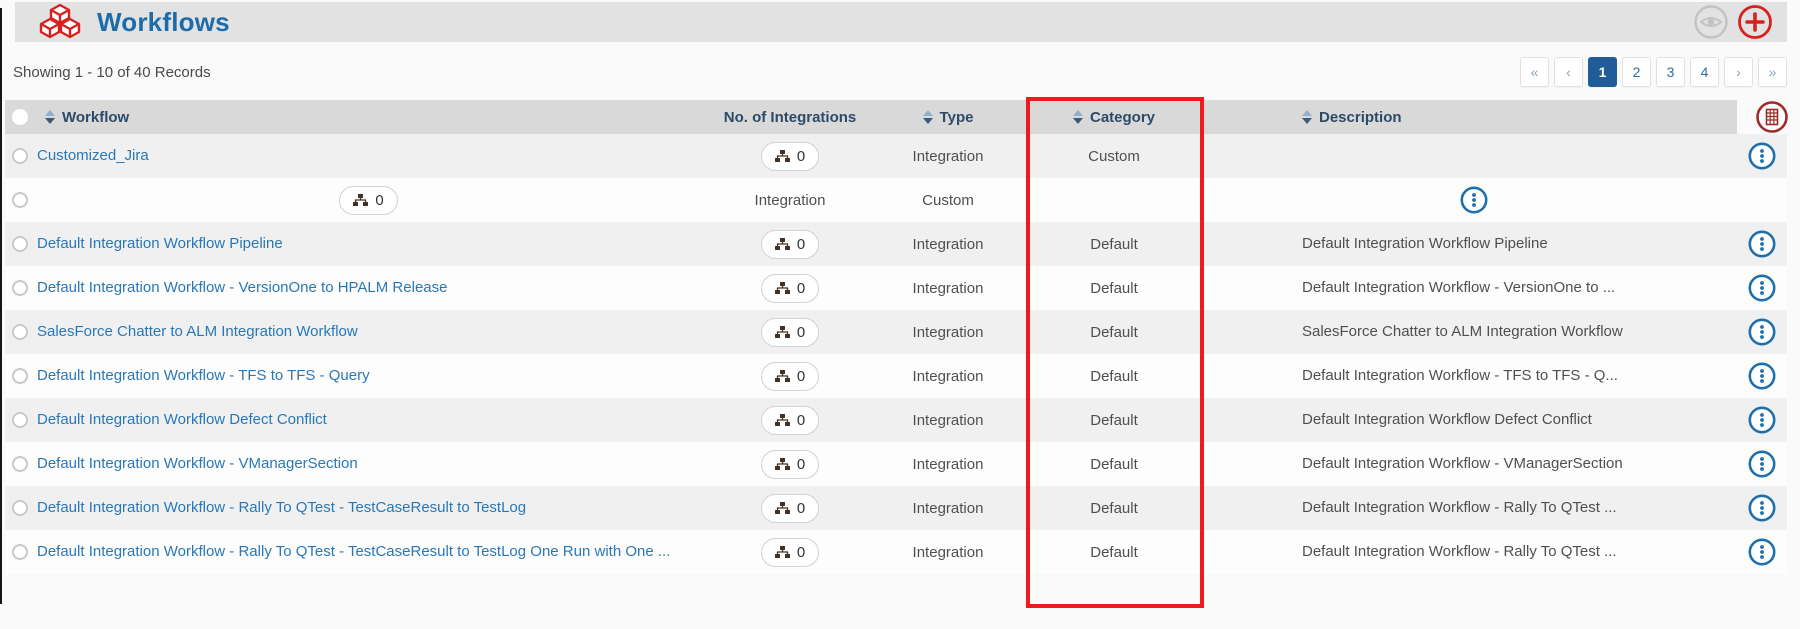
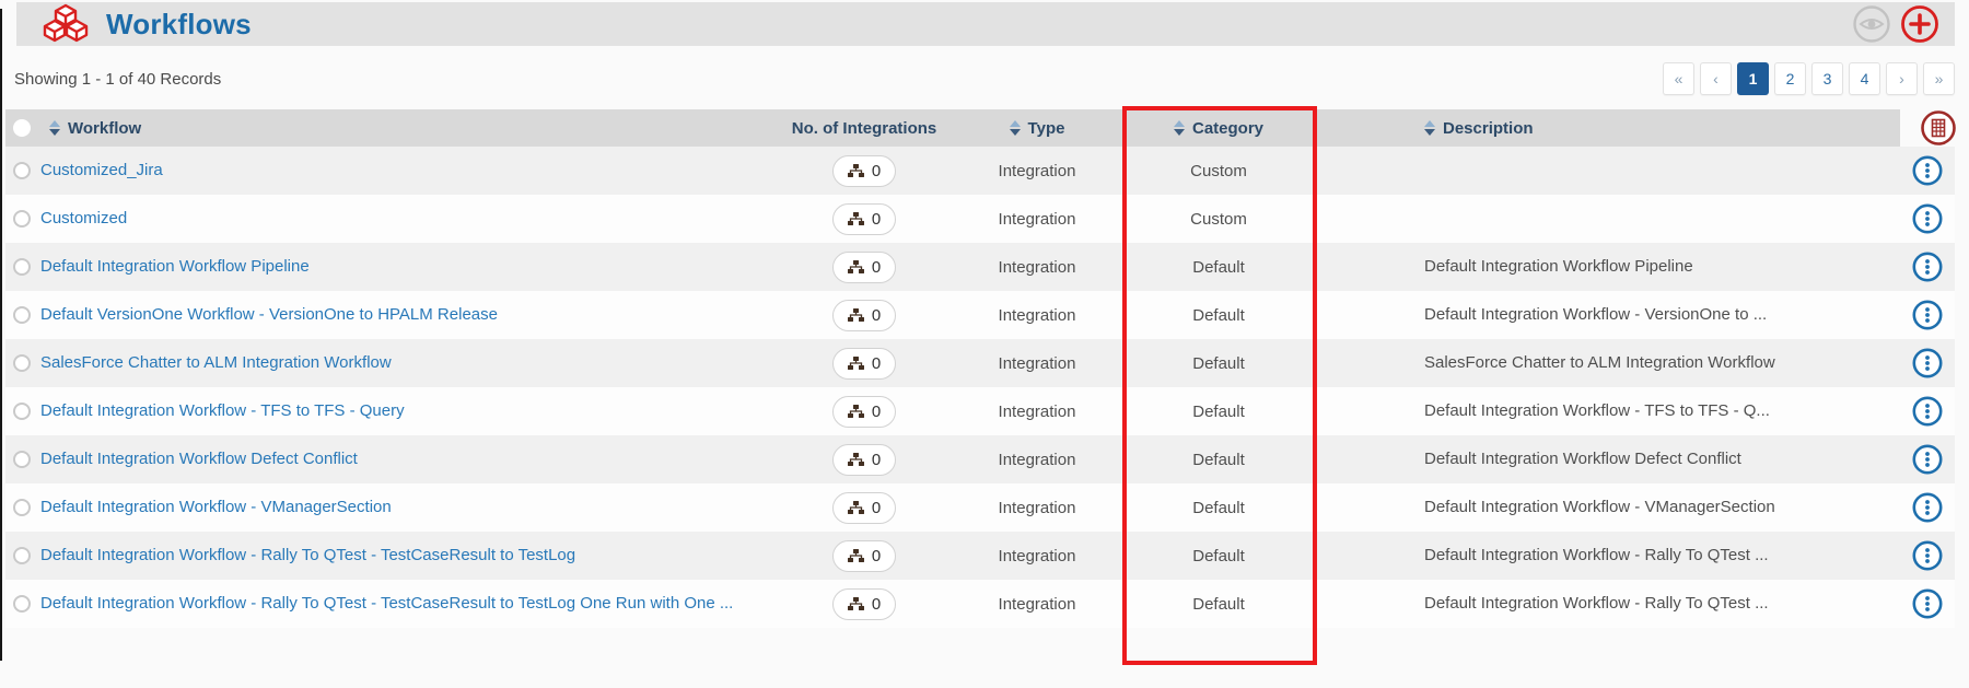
  Workflows
- Showing 1 - 10 of 40 Records
+ Showing 1 - 1 of 40 Records
  «
  ‹
  1
  2
  3
  4
  ›
  »
  Workflow
  No. of Integrations
  Type
  Category
  Description
  Customized_Jira
  0
  Integration
  Custom
+ Customized
  0
  Integration
  Custom
  Default Integration Workflow Pipeline
  0
  Integration
  Default
  Default Integration Workflow Pipeline
- Default Integration Workflow - VersionOne to HPALM Release
+ Default VersionOne Workflow - VersionOne to HPALM Release
  0
  Integration
  Default
  Default Integration Workflow - VersionOne to ...
  SalesForce Chatter to ALM Integration Workflow
  0
  Integration
  Default
  SalesForce Chatter to ALM Integration Workflow
  Default Integration Workflow - TFS to TFS - Query
  0
  Integration
  Default
  Default Integration Workflow - TFS to TFS - Q...
  Default Integration Workflow Defect Conflict
  0
  Integration
  Default
  Default Integration Workflow Defect Conflict
  Default Integration Workflow - VManagerSection
  0
  Integration
  Default
  Default Integration Workflow - VManagerSection
  Default Integration Workflow - Rally To QTest - TestCaseResult to TestLog
  0
  Integration
  Default
  Default Integration Workflow - Rally To QTest ...
  Default Integration Workflow - Rally To QTest - TestCaseResult to TestLog One Run with One ...
  0
  Integration
  Default
  Default Integration Workflow - Rally To QTest ...
